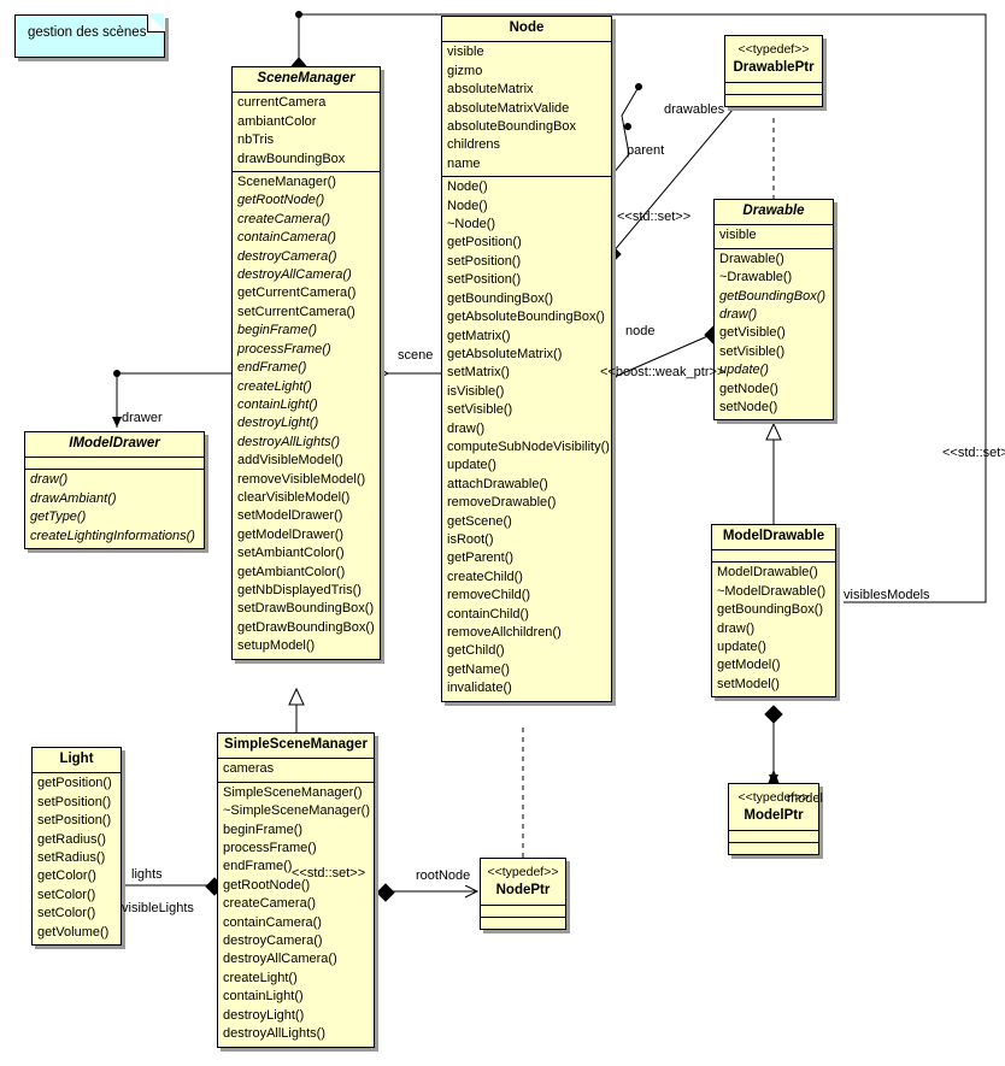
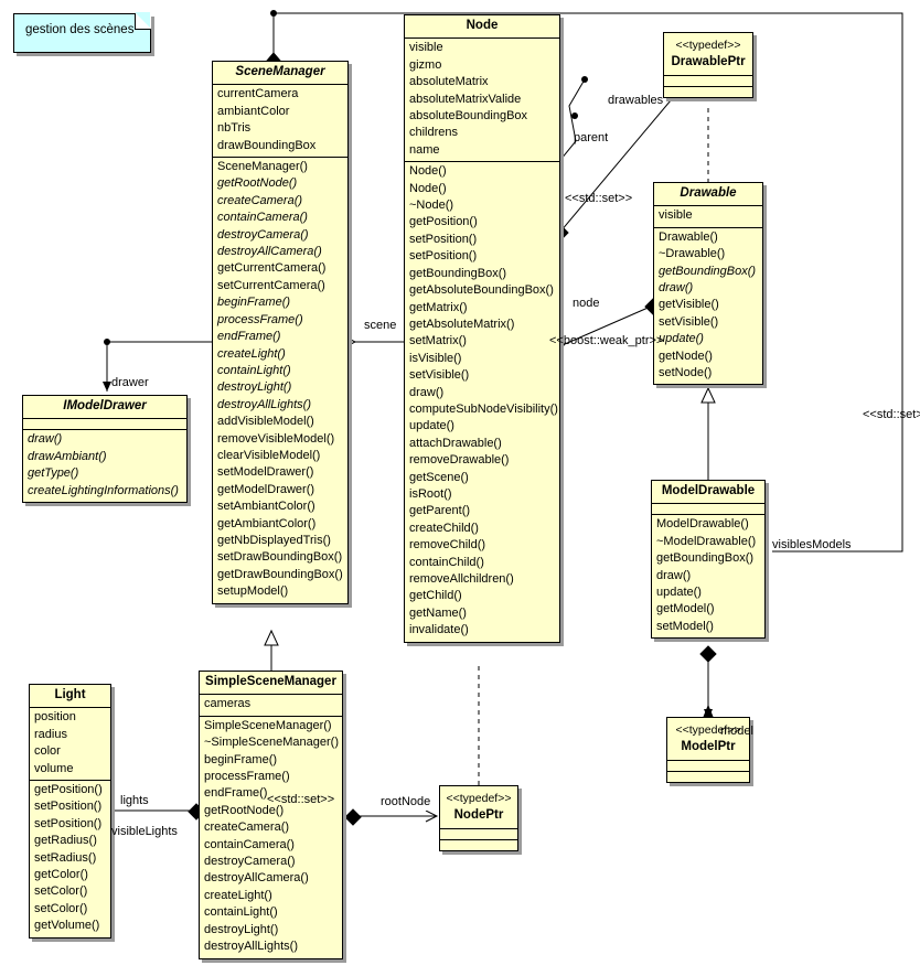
  gestion des scènes
  SceneManager
  currentCamera
  ambiantColor
  nbTris
  drawBoundingBox
  SceneManager()
  getRootNode()
  createCamera()
  containCamera()
  destroyCamera()
  destroyAllCamera()
  getCurrentCamera()
  setCurrentCamera()
  beginFrame()
  processFrame()
  endFrame()
  createLight()
  containLight()
  destroyLight()
  destroyAllLights()
  addVisibleModel()
  removeVisibleModel()
  clearVisibleModel()
  setModelDrawer()
  getModelDrawer()
  setAmbiantColor()
  getAmbiantColor()
  getNbDisplayedTris()
  setDrawBoundingBox()
  getDrawBoundingBox()
  setupModel()
  Node
  visible
  gizmo
  absoluteMatrix
  absoluteMatrixValide
  absoluteBoundingBox
  childrens
  name
  Node()
  Node()
  ~Node()
  getPosition()
  setPosition()
  setPosition()
  getBoundingBox()
  getAbsoluteBoundingBox()
  getMatrix()
  getAbsoluteMatrix()
  setMatrix()
  isVisible()
  setVisible()
  draw()
  computeSubNodeVisibility()
  update()
  attachDrawable()
  removeDrawable()
  getScene()
  isRoot()
  getParent()
  createChild()
  removeChild()
  containChild()
  removeAllchildren()
  getChild()
  getName()
  invalidate()
  <<typedef>>
  DrawablePtr
  Drawable
  visible
  Drawable()
  ~Drawable()
  getBoundingBox()
  draw()
  getVisible()
  setVisible()
  update()
  getNode()
  setNode()
  ModelDrawable
  ModelDrawable()
  ~ModelDrawable()
  getBoundingBox()
  draw()
  update()
  getModel()
  setModel()
  <<typedef>>
  ModelPtr
  <<typedef>>
  NodePtr
  IModelDrawer
  draw()
  drawAmbiant()
  getType()
  createLightingInformations()
  SimpleSceneManager
  cameras
  SimpleSceneManager()
  ~SimpleSceneManager()
  beginFrame()
  processFrame()
  endFrame()
  getRootNode()
  createCamera()
  containCamera()
  destroyCamera()
  destroyAllCamera()
  createLight()
  containLight()
  destroyLight()
  destroyAllLights()
  Light
+ position
+ radius
+ color
+ volume
  getPosition()
  setPosition()
  setPosition()
  getRadius()
  setRadius()
  getColor()
  setColor()
  setColor()
  getVolume()
  drawables
  parent
  <<std::set>>
  node
  <<boost::weak_ptr>>
  scene
  drawer
  <<std::set
  visiblesModels
  model
  rootNode
  <<std::set>>
  lights
  visibleLights
